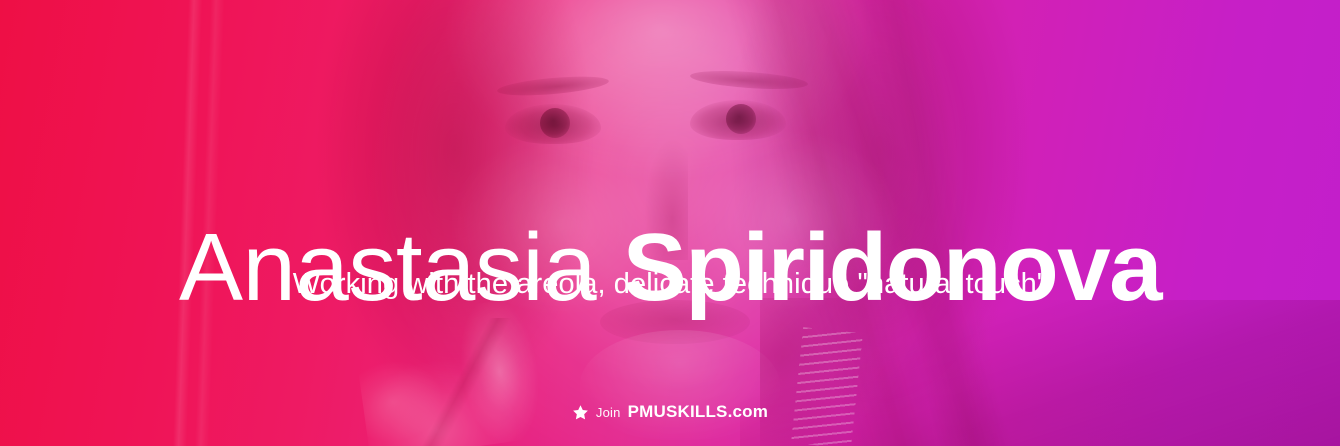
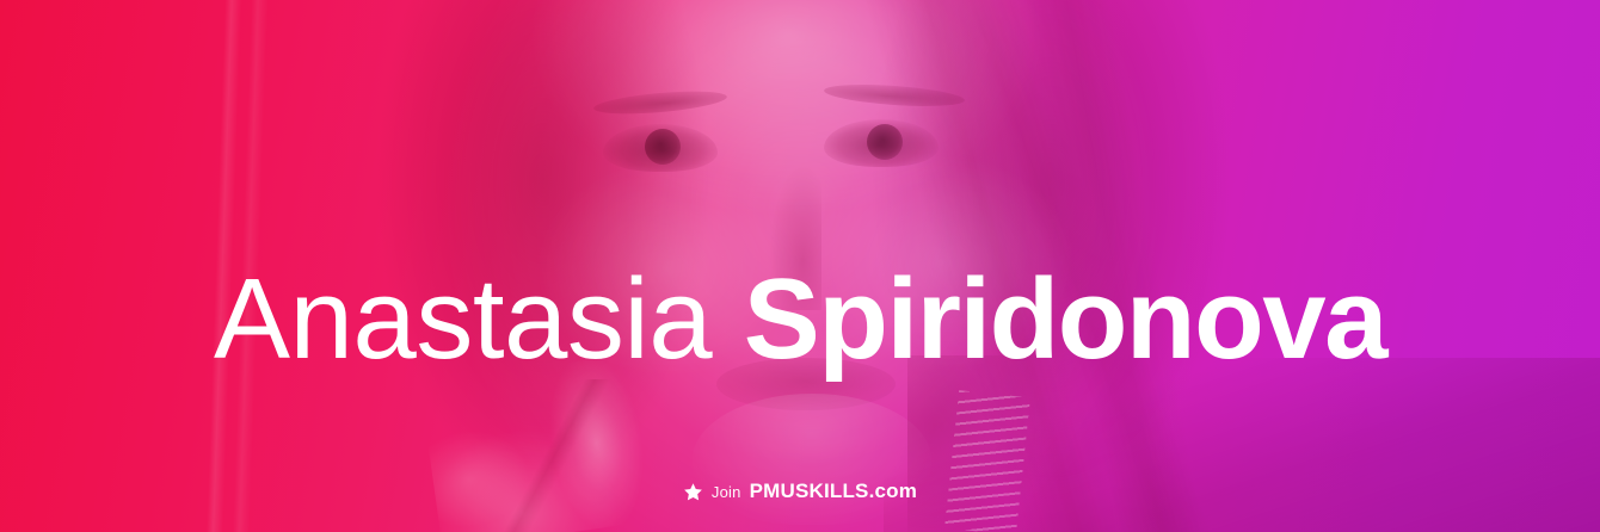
  Anastasia Spiridonova
- Working with the areola, delicate technique "natural touch"
  Join
  PMUSKILLS.com
